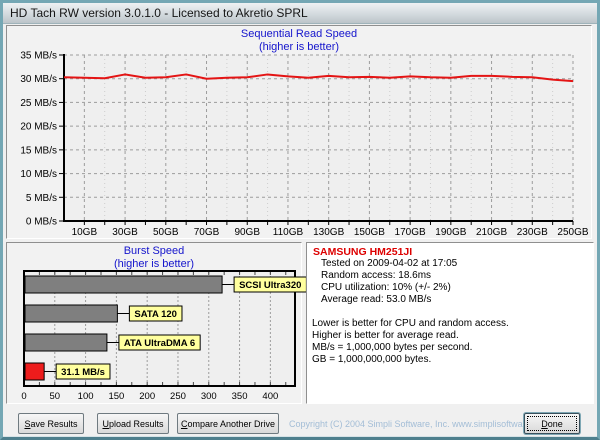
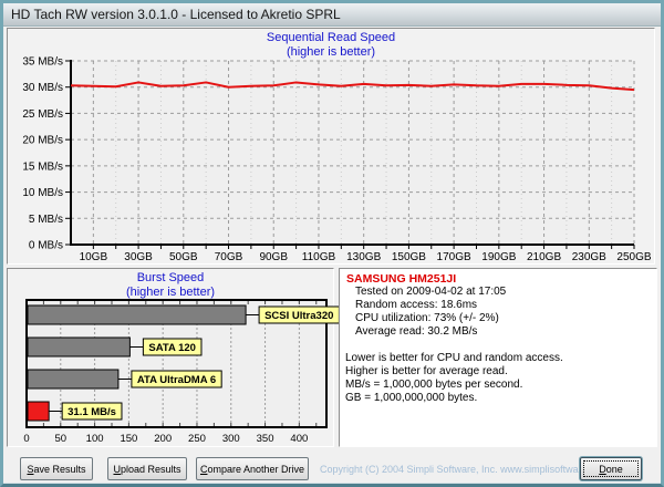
  HD Tach RW version 3.0.1.0 - Licensed to Akretio SPRL
  Sequential Read Speed
  (higher is better)
  0 MB/s
  5 MB/s
  10 MB/s
  15 MB/s
  20 MB/s
  25 MB/s
  30 MB/s
  35 MB/s
  10GB
  30GB
  50GB
  70GB
  90GB
  110GB
  130GB
  150GB
  170GB
  190GB
  210GB
  230GB
  250GB
  Burst Speed
  (higher is better)
  SCSI Ultra320
  SATA 120
  ATA UltraDMA 6
  31.1 MB/s
  0
  50
  100
  150
  200
  250
  300
  350
  400
  SAMSUNG HM251JI
  Tested on 2009-04-02 at 17:05
  Random access: 18.6ms
- CPU utilization: 10% (+/- 2%)
+ CPU utilization: 73% (+/- 2%)
- Average read: 53.0 MB/s
+ Average read: 30.2 MB/s
  Lower is better for CPU and random access.
  Higher is better for average read.
  MB/s = 1,000,000 bytes per second.
  GB = 1,000,000,000 bytes.
  Save Results
  Upload Results
  Compare Another Drive
  Copyright (C) 2004 Simpli Software, Inc. www.simplisoftwa
  Done
